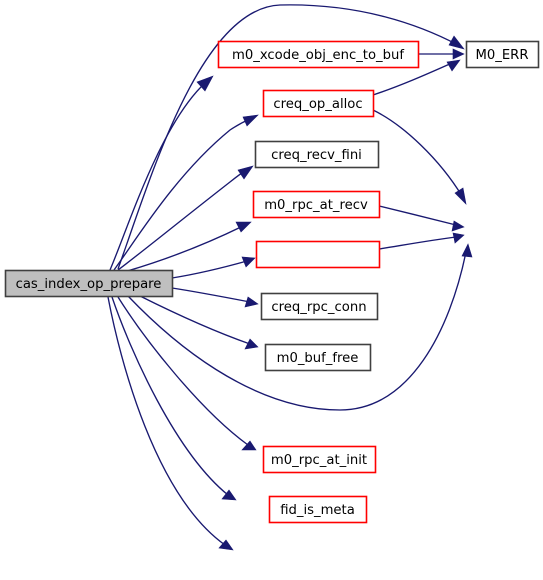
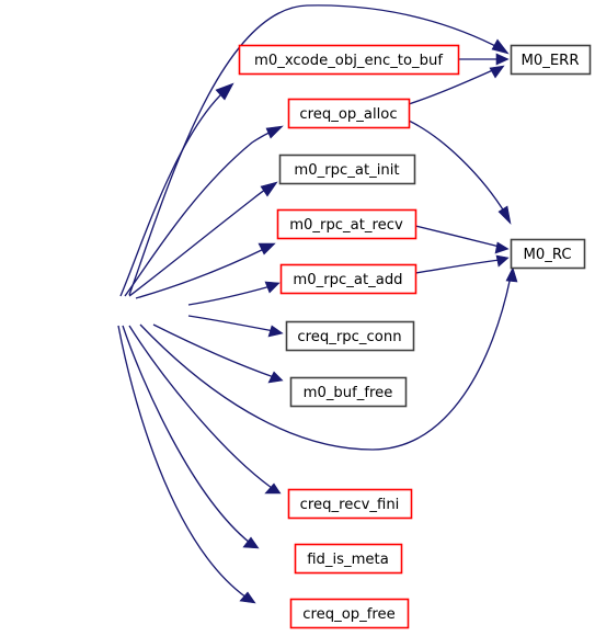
- cas_index_op_prepare
  m0_xcode_obj_enc_to_buf
  M0_ERR
  creq_op_alloc
- creq_recv_fini
+ m0_rpc_at_init
  m0_rpc_at_recv
+ M0_RC
+ m0_rpc_at_add
  creq_rpc_conn
  m0_buf_free
- m0_rpc_at_init
+ creq_recv_fini
  fid_is_meta
+ creq_op_free
